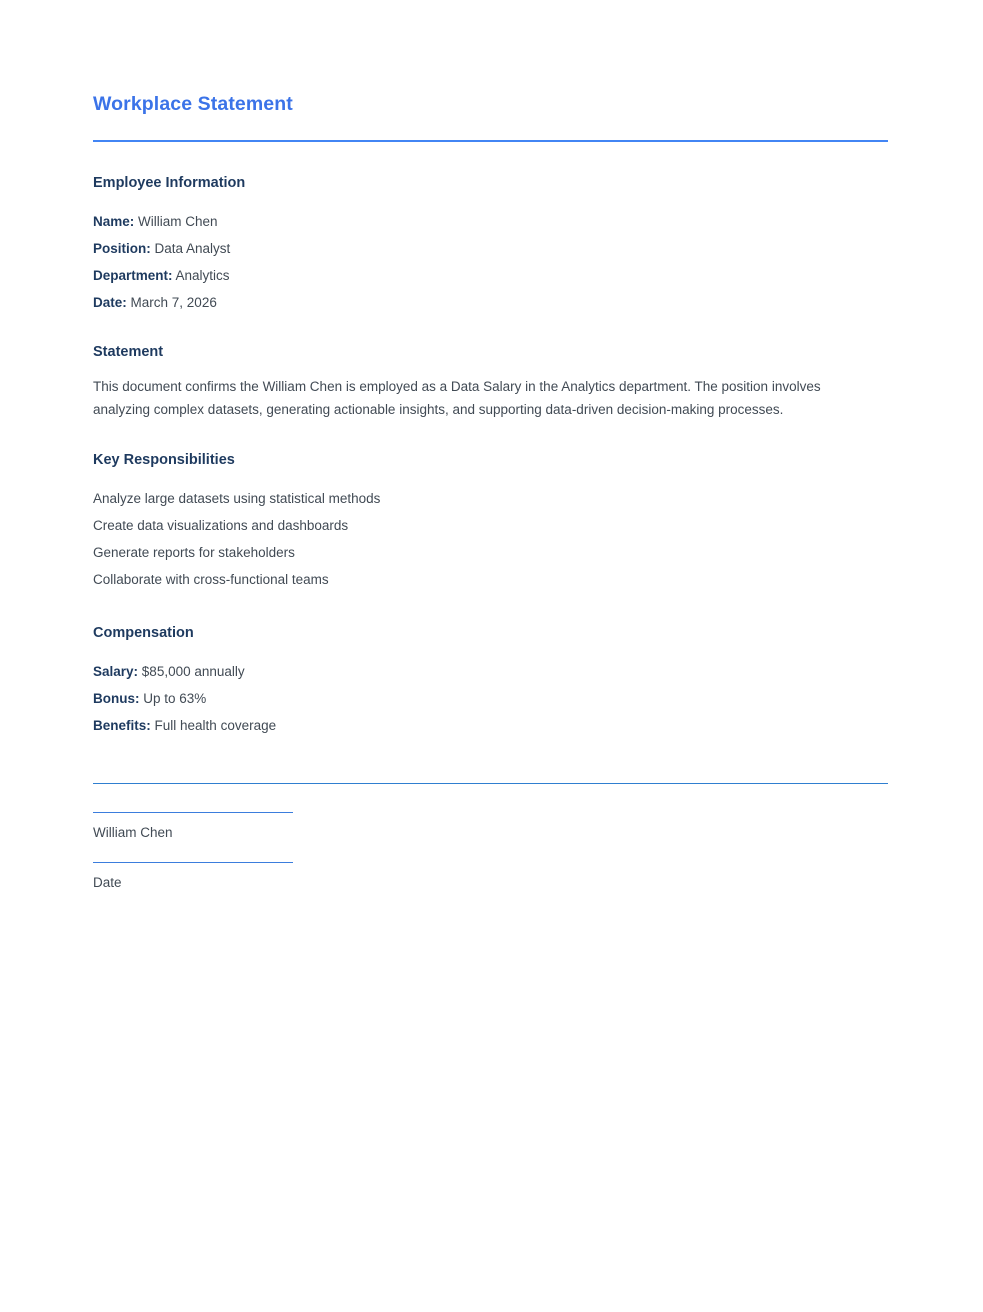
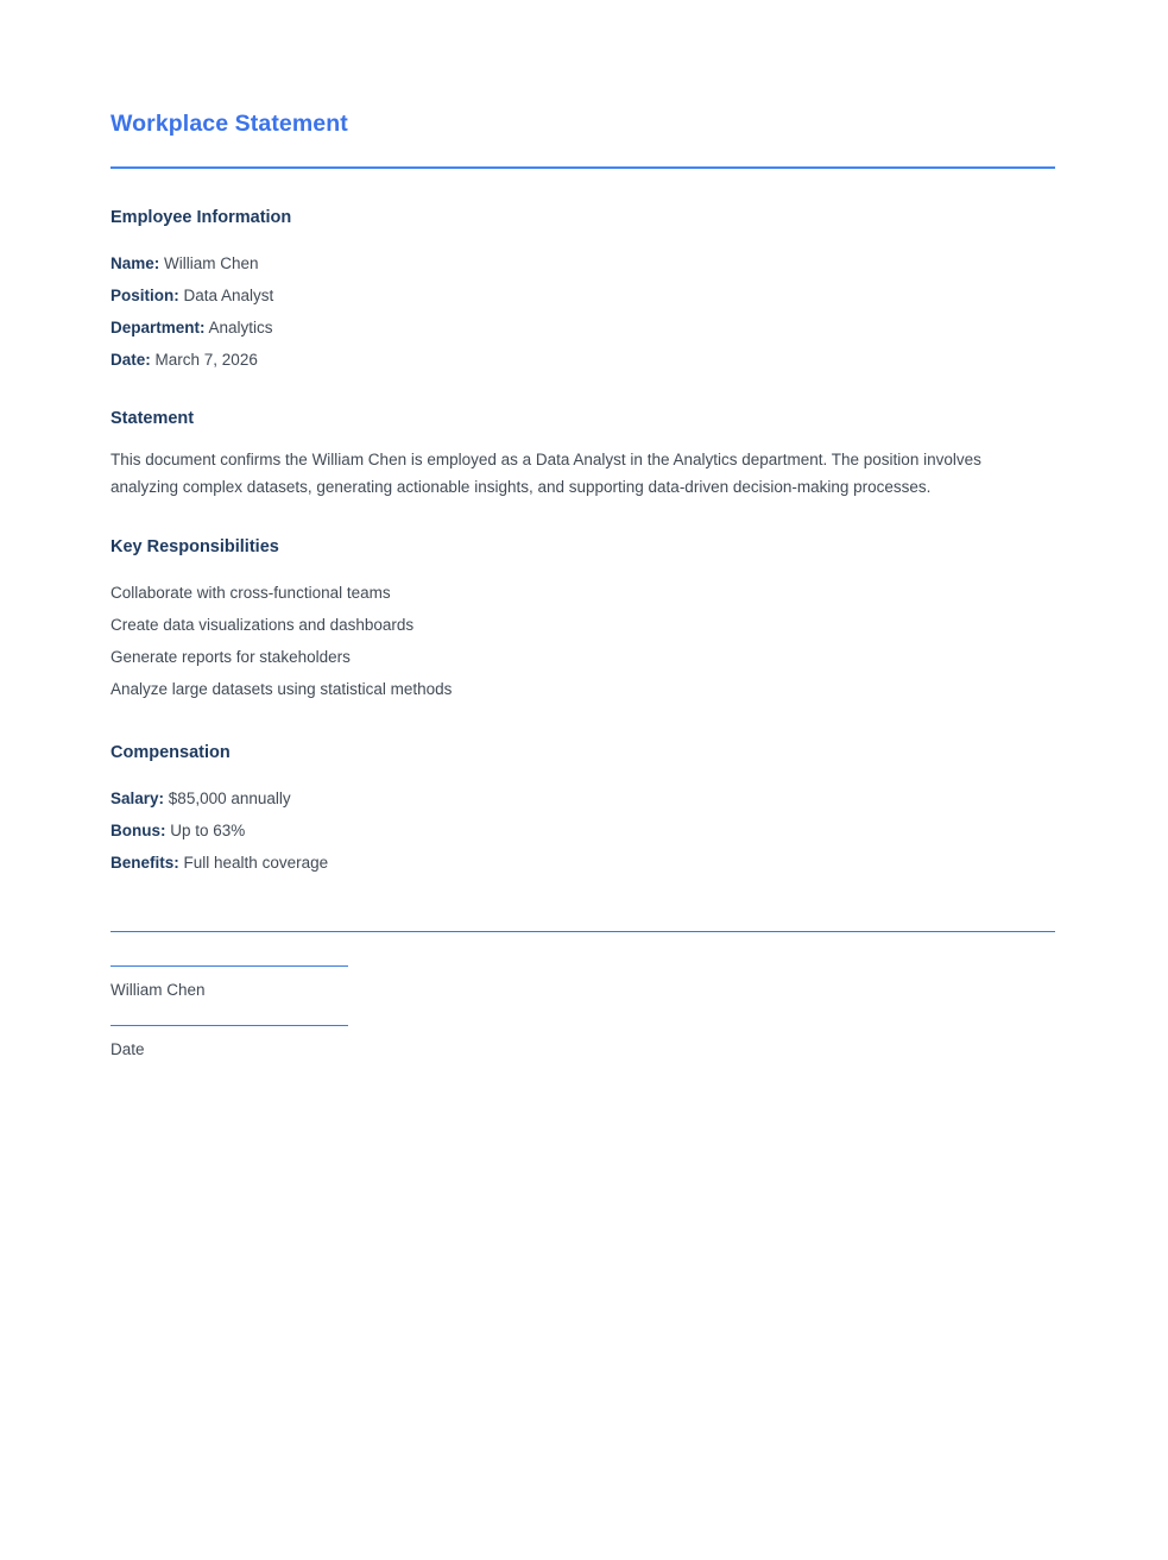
  Workplace Statement
  Employee Information
  Name: William Chen
  Position: Data Analyst
  Department: Analytics
  Date: March 7, 2026
  Statement
- This document confirms the William Chen is employed as a Data Salary in the Analytics department. The position involves analyzing complex datasets, generating actionable insights, and supporting data-driven decision-making processes.
+ This document confirms the William Chen is employed as a Data Analyst in the Analytics department. The position involves analyzing complex datasets, generating actionable insights, and supporting data-driven decision-making processes.
  Key Responsibilities
- Analyze large datasets using statistical methods
+ Collaborate with cross-functional teams
  Create data visualizations and dashboards
  Generate reports for stakeholders
- Collaborate with cross-functional teams
+ Analyze large datasets using statistical methods
  Compensation
  Salary: $85,000 annually
  Bonus: Up to 63%
  Benefits: Full health coverage
  William Chen
  Date
